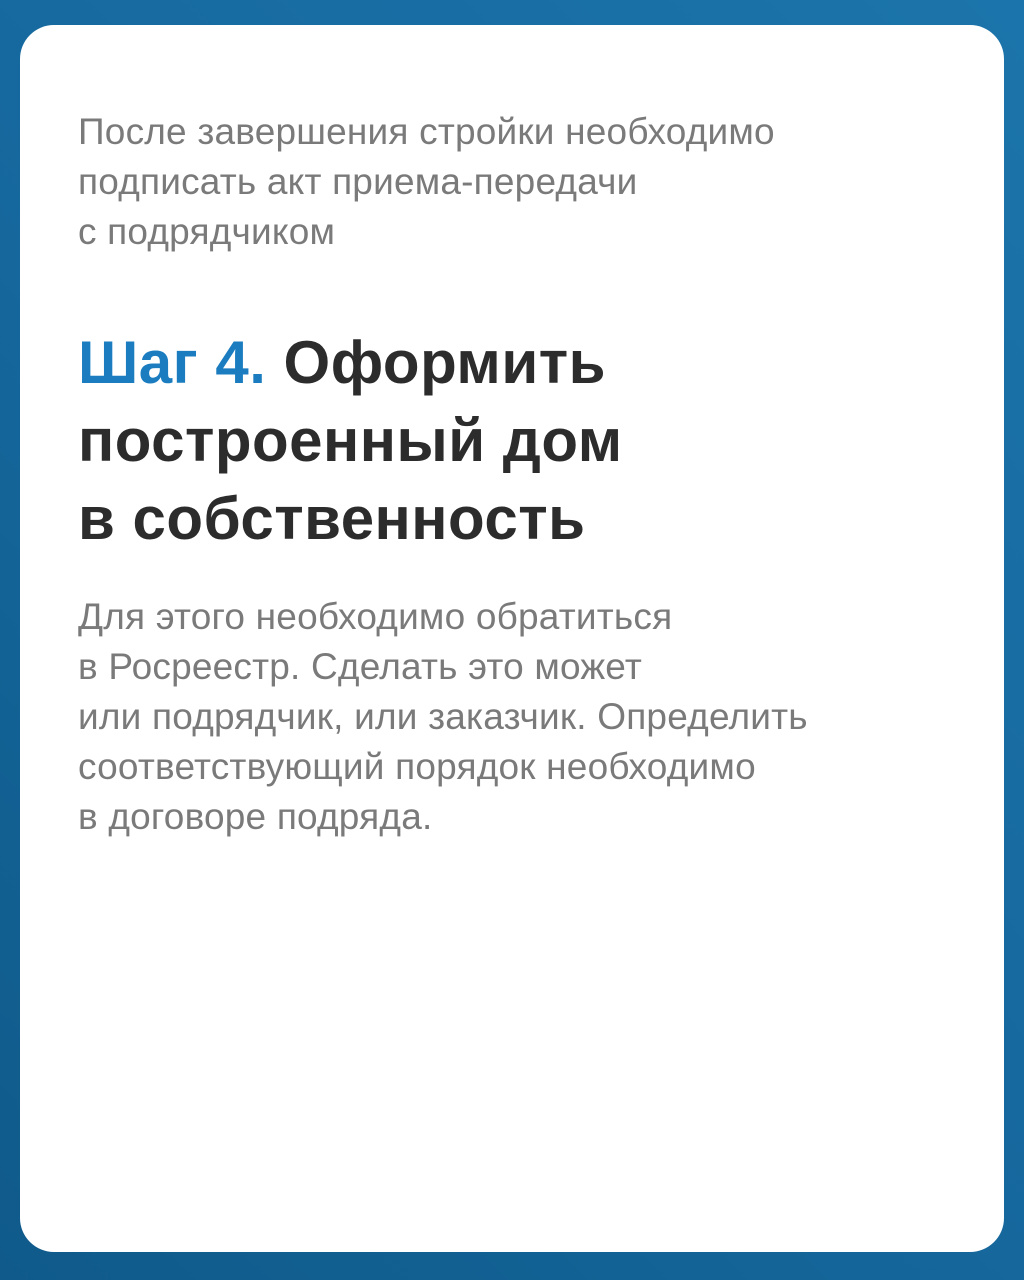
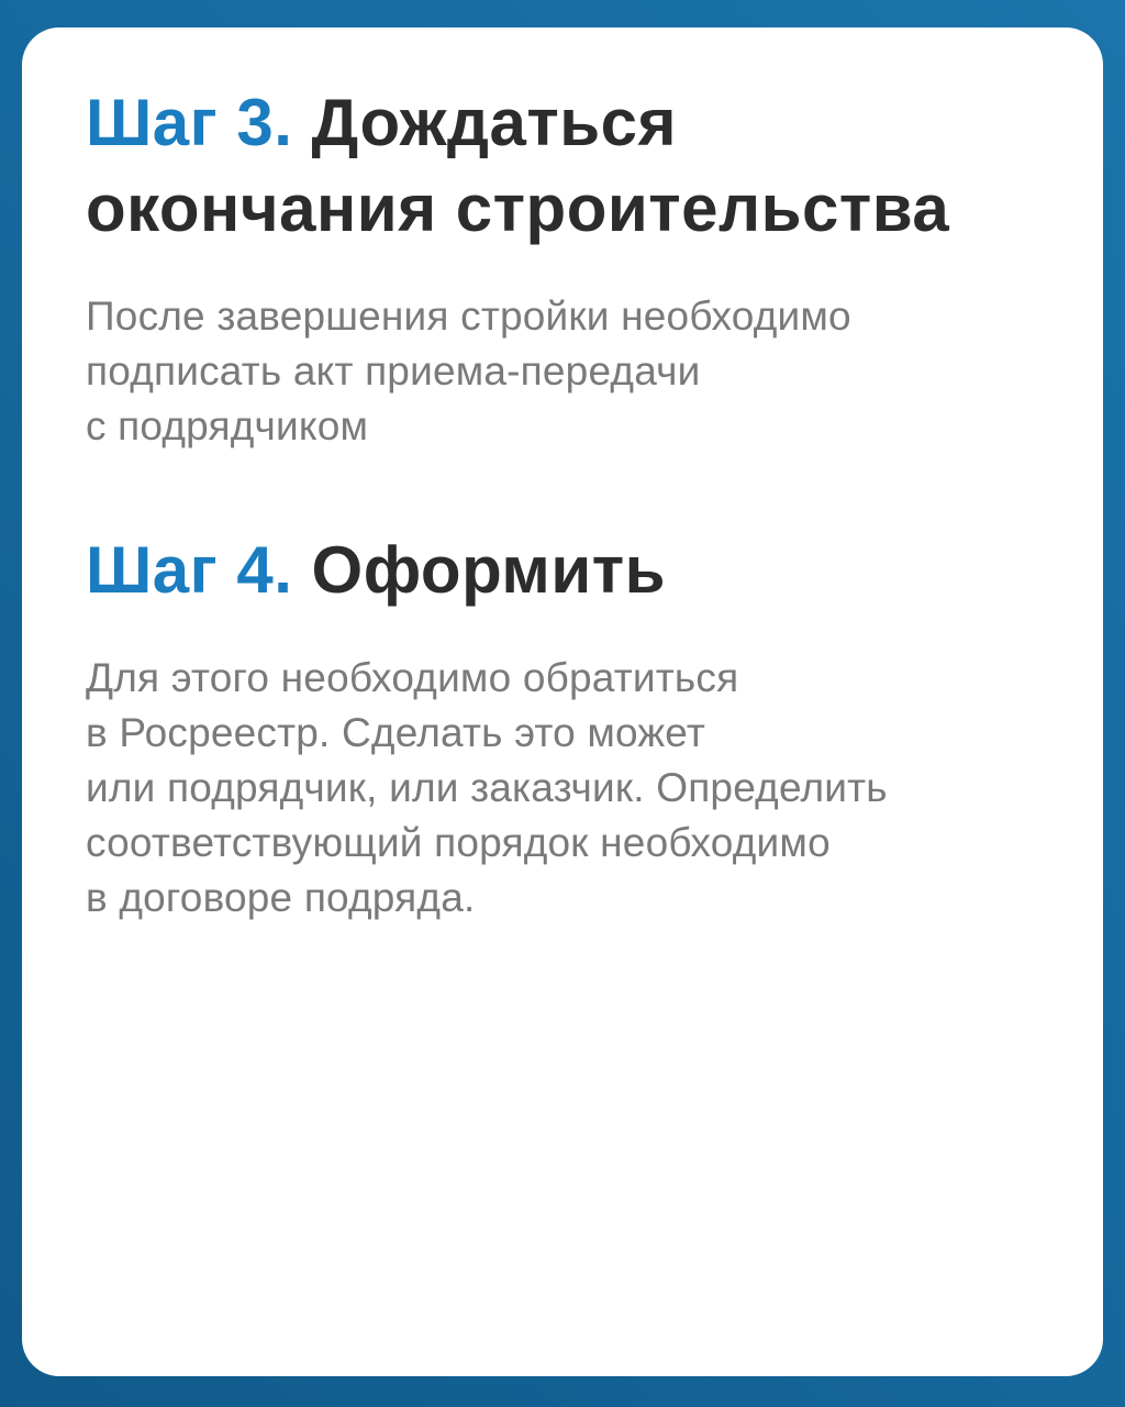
+ Шаг 3. Дождаться
+ окончания строительства
  После завершения стройки необходимо
  подписать акт приема-передачи
  с подрядчиком
  Шаг 4. Оформить
- построенный дом
- в собственность
  Для этого необходимо обратиться
  в Росреестр. Сделать это может
  или подрядчик, или заказчик. Определить
  соответствующий порядок необходимо
  в договоре подряда.
